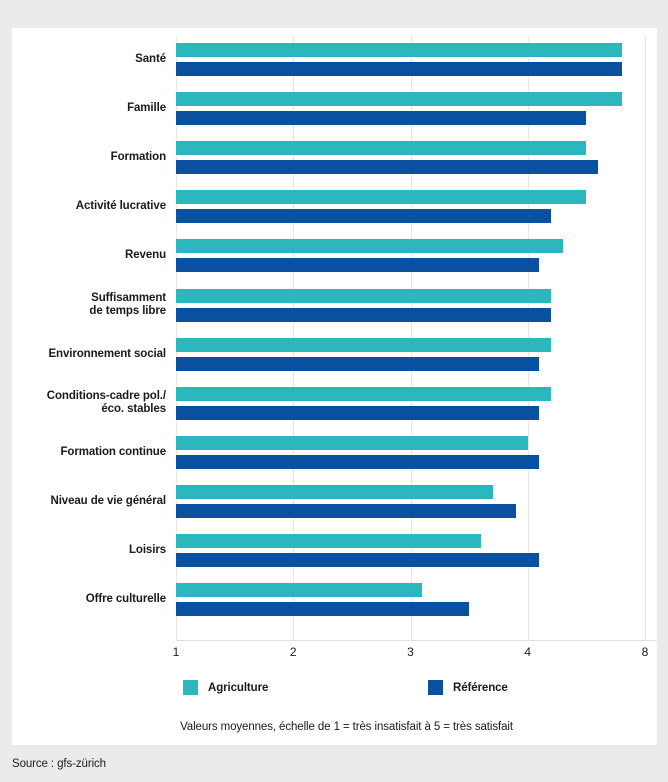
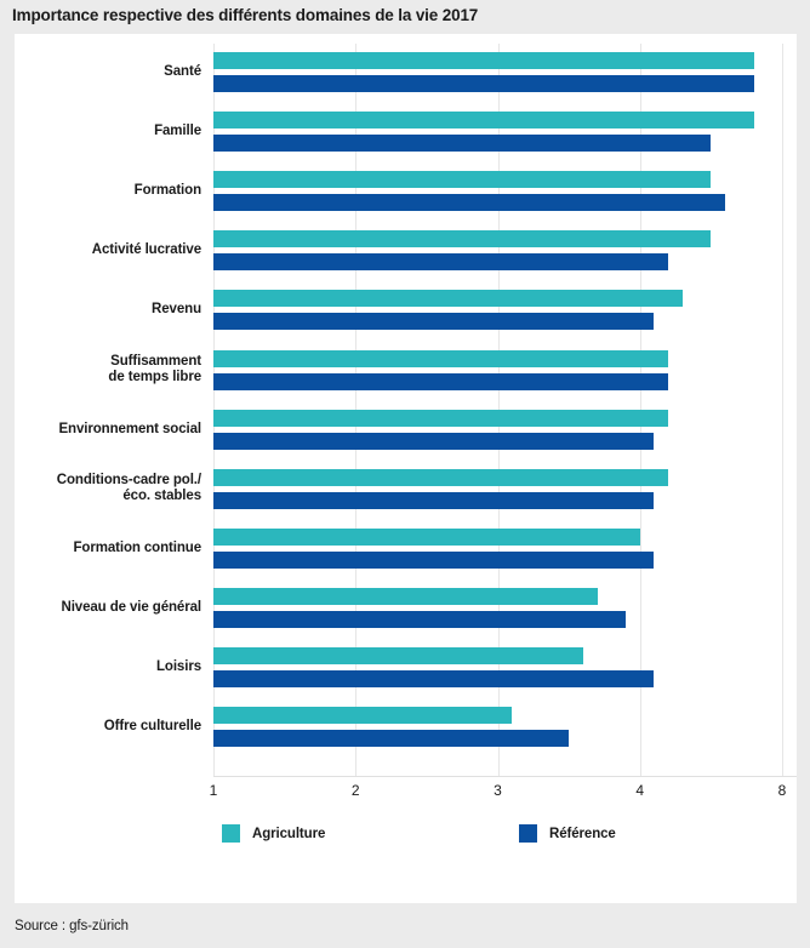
+ Importance respective des différents domaines de la vie 2017
  Santé
  Famille
  Formation
  Activité lucrative
  Revenu
  Suffisamment
  de temps libre
  Environnement social
  Conditions-cadre pol./
  éco. stables
  Formation continue
  Niveau de vie général
  Loisirs
  Offre culturelle
  1
  2
  3
  4
  8
  Agriculture
  Référence
- Valeurs moyennes, échelle de 1 = très insatisfait à 5 = très satisfait
  Source : gfs-zürich
